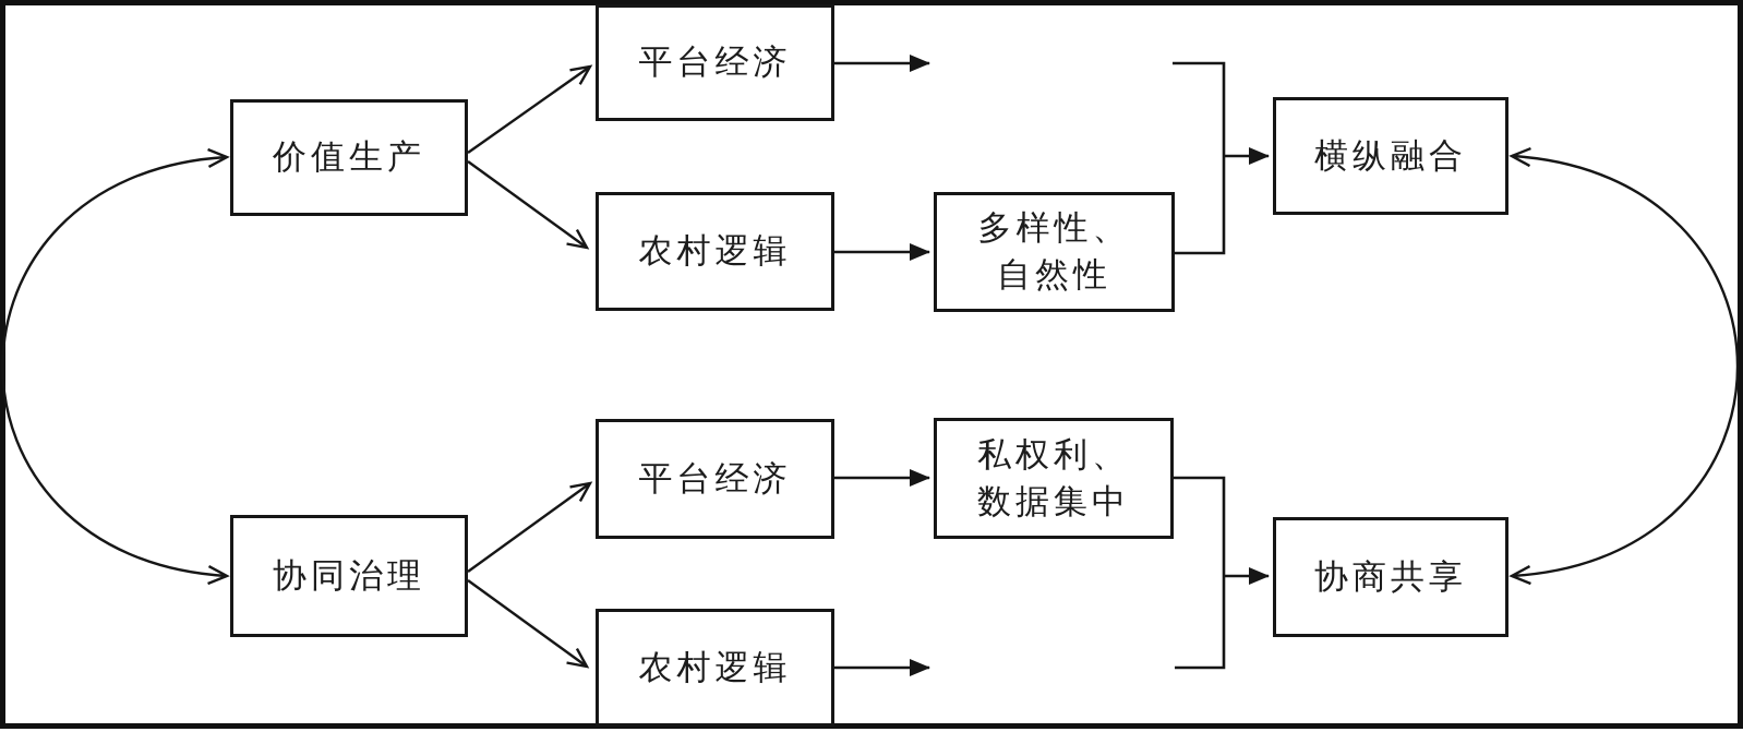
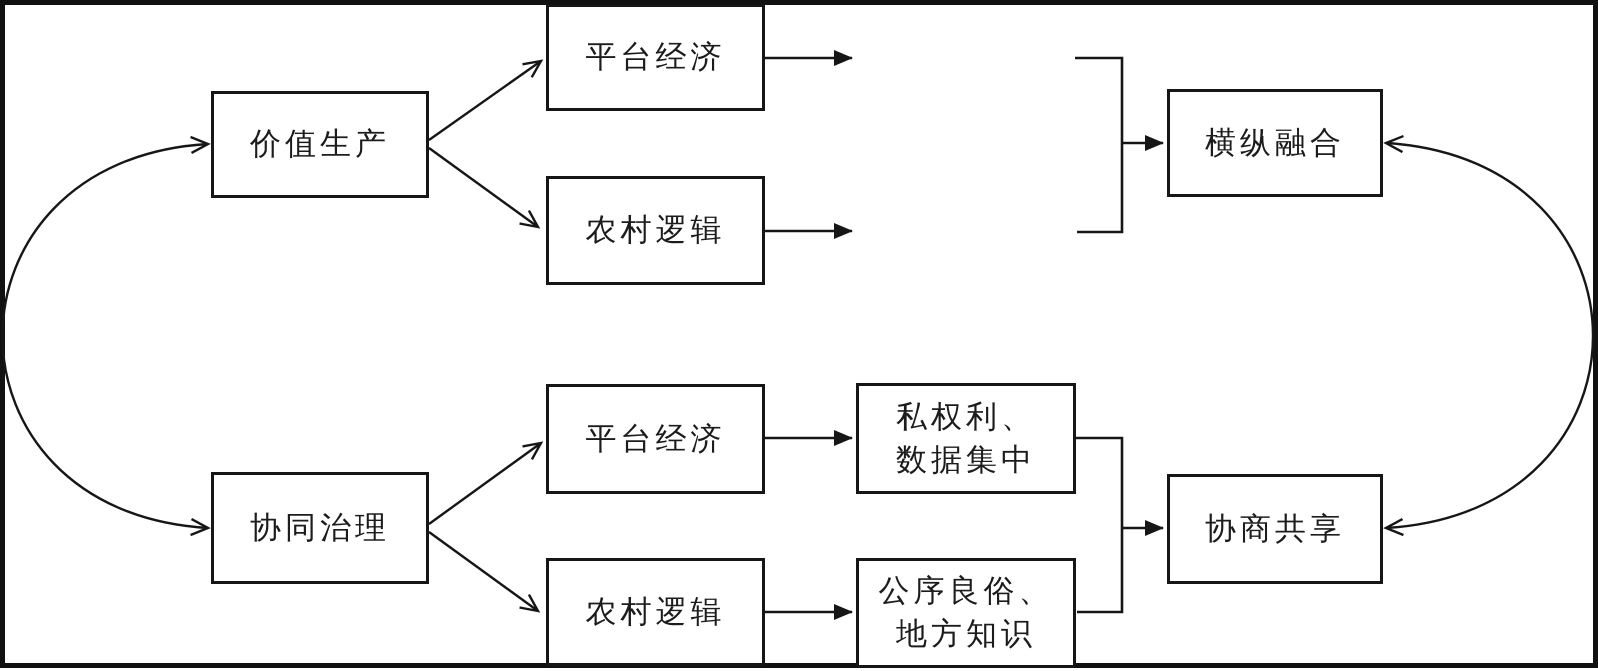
  价值生产
  平台经济
  农村逻辑
- 多样性、
- 自然性
  横纵融合
  协同治理
  平台经济
  农村逻辑
  私权利、
  数据集中
+ 公序良俗、
+ 地方知识
  协商共享
